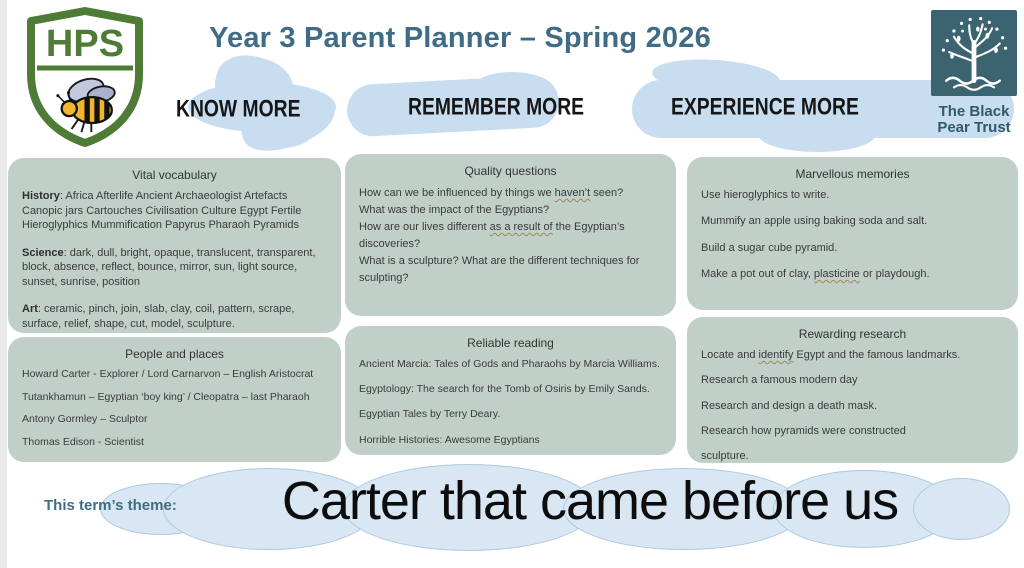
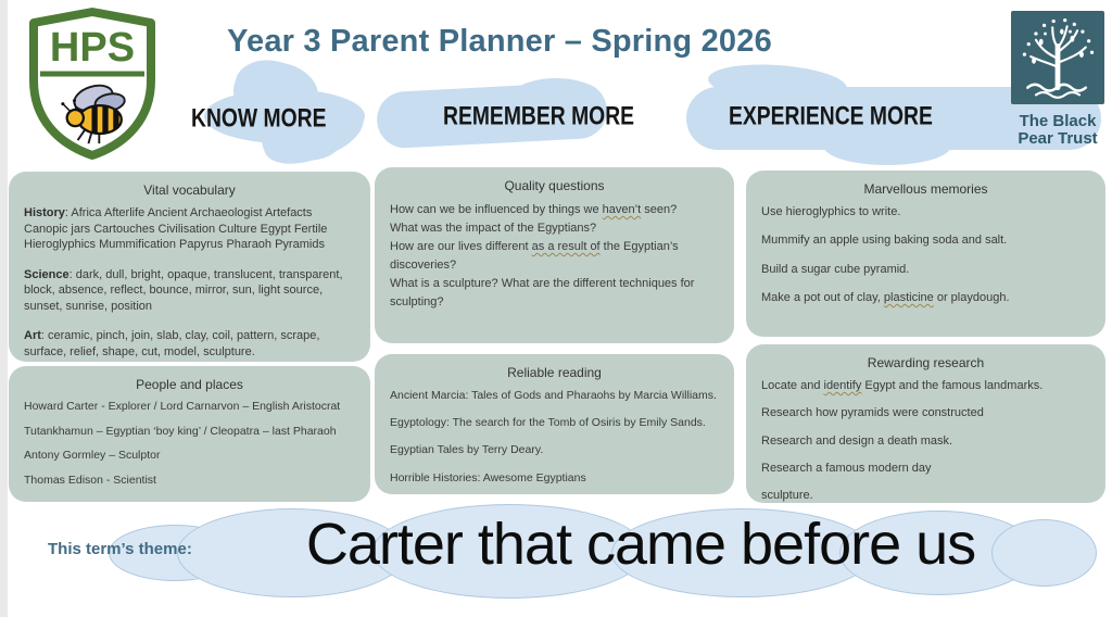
  HPS
  Year 3 Parent Planner – Spring 2026
  The Black
  Pear Trust
  KNOW MORE
  REMEMBER MORE
  EXPERIENCE MORE
  Vital vocabulary
  History: Africa Afterlife Ancient Archaeologist Artefacts Canopic jars Cartouches Civilisation Culture Egypt Fertile Hieroglyphics Mummification Papyrus Pharaoh Pyramids
  Science: dark, dull, bright, opaque, translucent, transparent, block, absence, reflect, bounce, mirror, sun, light source, sunset, sunrise, position
  Art: ceramic, pinch, join, slab, clay, coil, pattern, scrape, surface, relief, shape, cut, model, sculpture.
  People and places
  Howard Carter - Explorer / Lord Carnarvon – English Aristocrat
  Tutankhamun – Egyptian ‘boy king’ / Cleopatra – last Pharaoh
  Antony Gormley – Sculptor
  Thomas Edison - Scientist
  Quality questions
  How can we be influenced by things we haven’t seen?
  What was the impact of the Egyptians?
  How are our lives different as a result of the Egyptian’s discoveries?
  What is a sculpture? What are the different techniques for sculpting?
  Reliable reading
  Ancient Marcia: Tales of Gods and Pharaohs by Marcia Williams.
  Egyptology: The search for the Tomb of Osiris by Emily Sands.
  Egyptian Tales by Terry Deary.
  Horrible Histories: Awesome Egyptians
  Marvellous memories
  Use hieroglyphics to write.
  Mummify an apple using baking soda and salt.
  Build a sugar cube pyramid.
  Make a pot out of clay, plasticine or playdough.
  Rewarding research
  Locate and identify Egypt and the famous landmarks.
- Research a famous modern day
+ Research how pyramids were constructed
  Research and design a death mask.
- Research how pyramids were constructed
+ Research a famous modern day
  sculpture.
  This term’s theme:
  Carter that came before us
